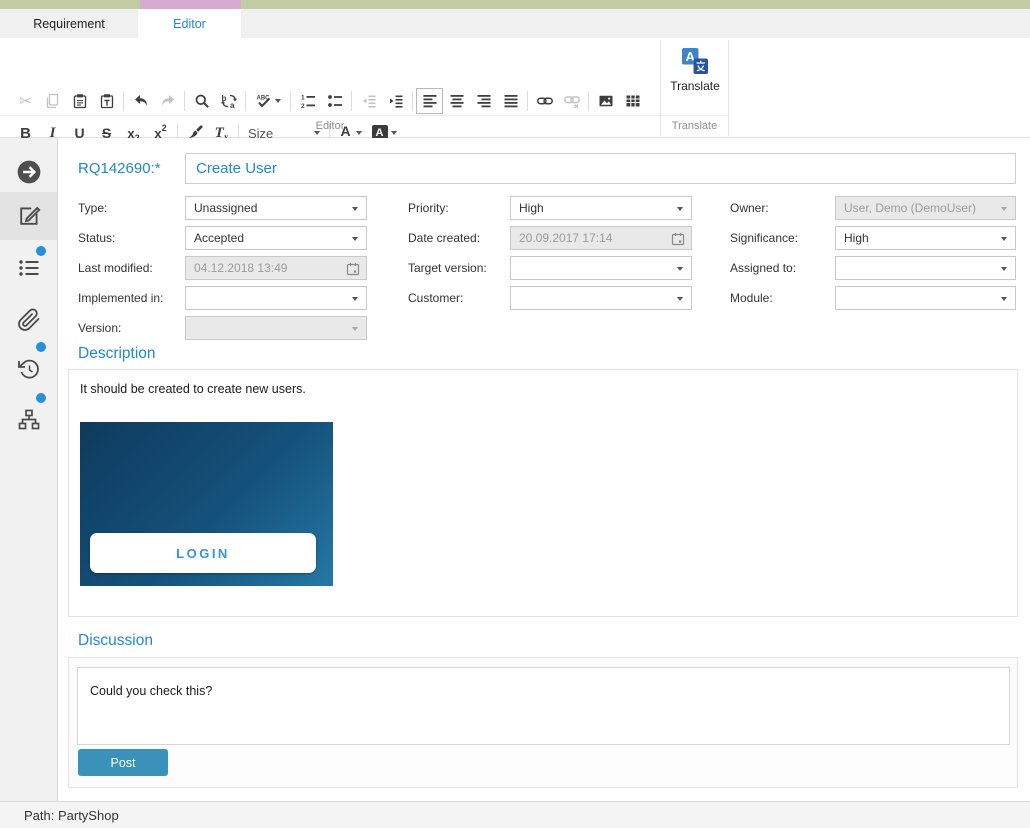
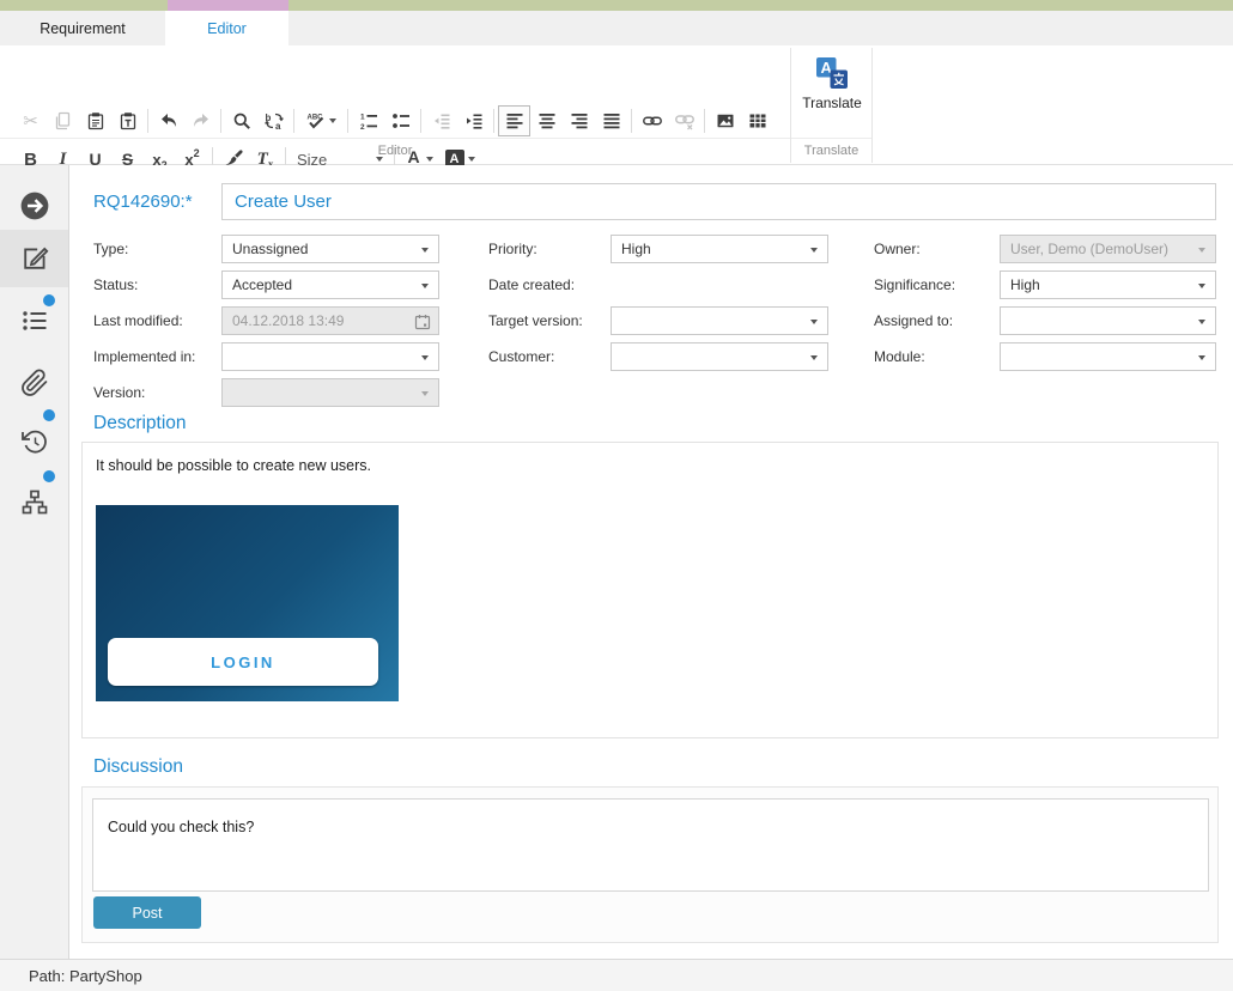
  Requirement
  Editor
  ✂
  b
  a
  B
  I
  U
  S
  x
  x
  2
  T
  x
  Size
  A
  A
  Editor
  Translate
  A
  Translate
  RQ142690:*
  Create User
  Type:
  Unassigned
  Priority:
  High
  Owner:
  User, Demo (DemoUser)
  Status:
  Accepted
  Date created:
- 20.09.2017 17:14
  Significance:
  High
  Last modified:
  04.12.2018 13:49
  Target version:
  Assigned to:
  Implemented in:
  Customer:
  Module:
  Version:
  Description
- It should be created to create new users.
+ It should be possible to create new users.
  LOGIN
  Discussion
  Could you check this?
  Post
  Path: PartyShop
